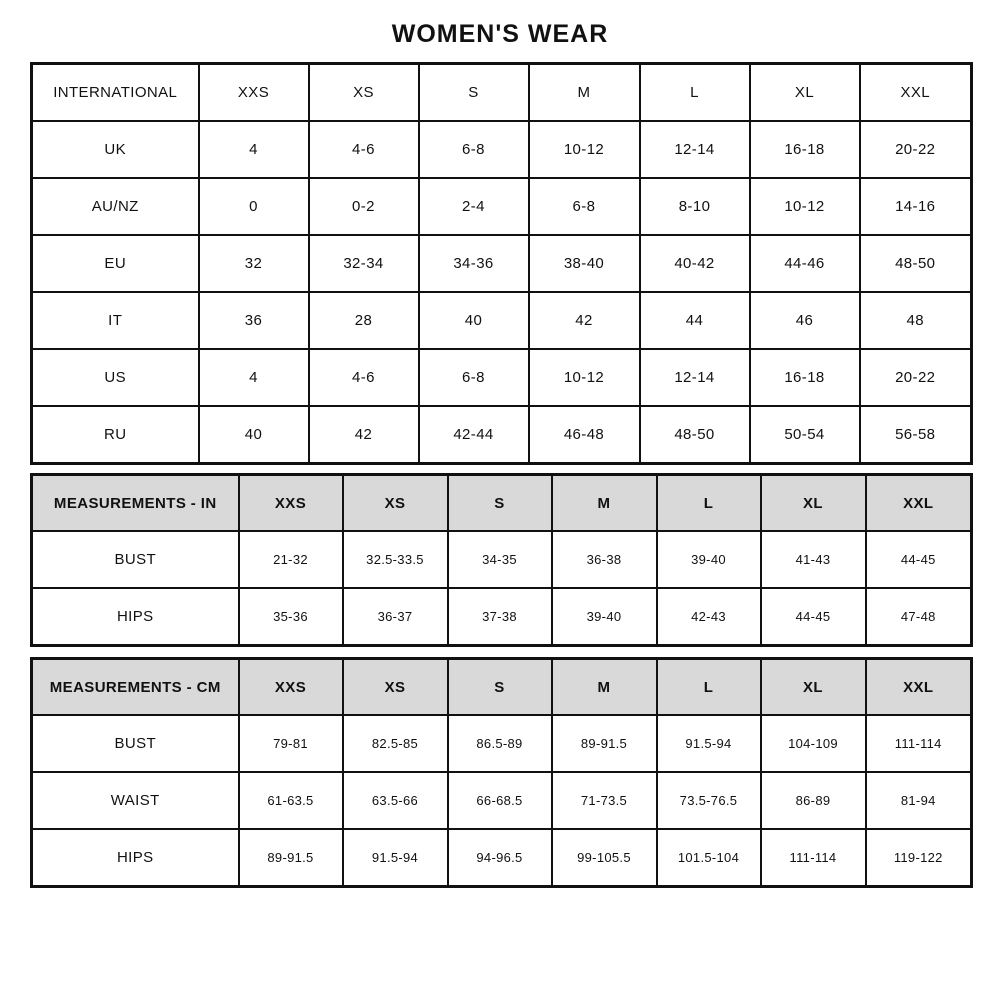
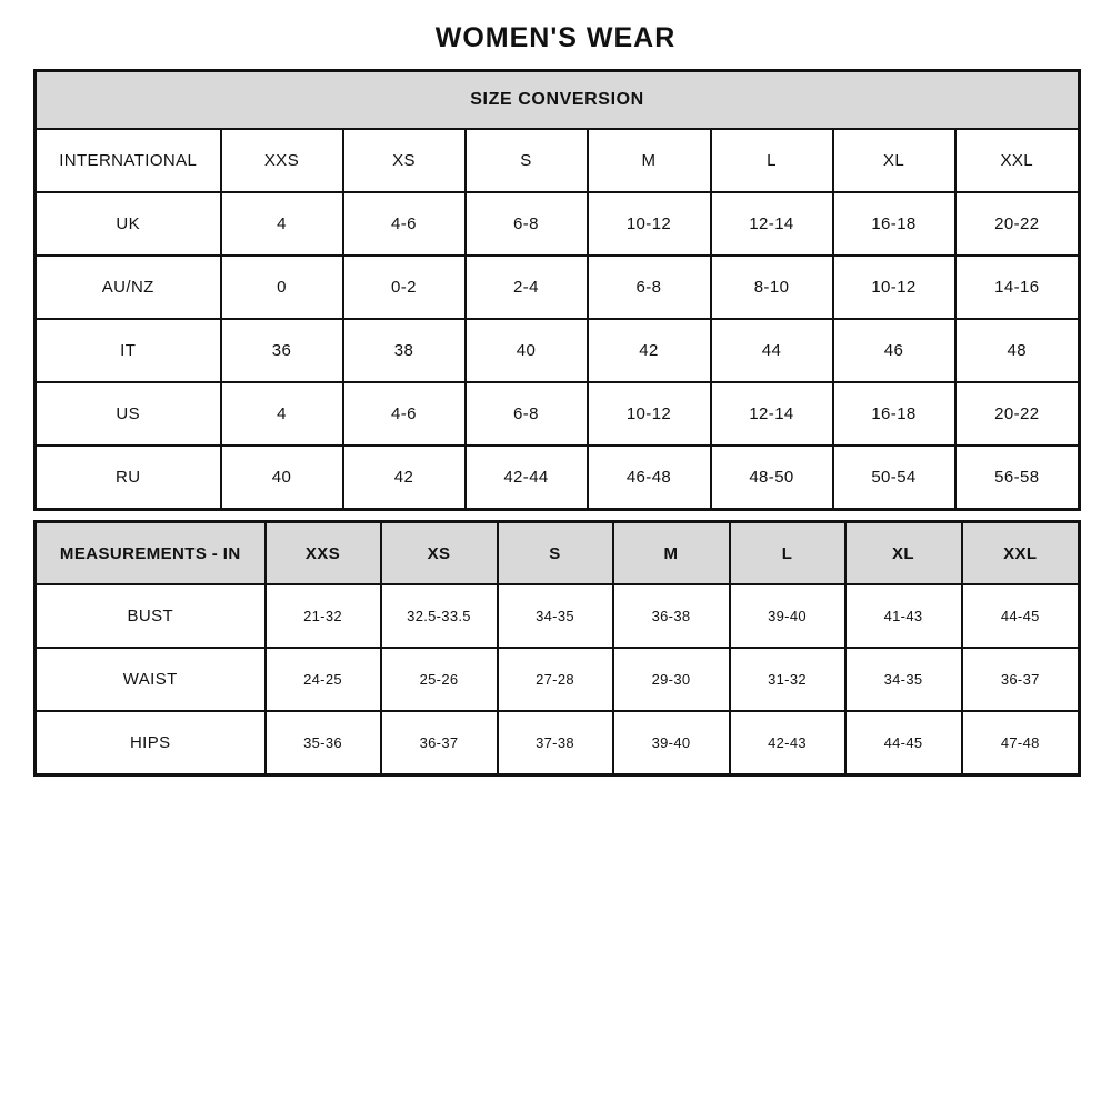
  WOMEN'S WEAR
+ SIZE CONVERSION
  INTERNATIONAL	XXS	XS	S	M	L	XL	XXL
  UK	4	4-6	6-8	10-12	12-14	16-18	20-22
  AU/NZ	0	0-2	2-4	6-8	8-10	10-12	14-16
- EU	32	32-34	34-36	38-40	40-42	44-46	48-50
- IT	36	28	40	42	44	46	48
+ IT	36	38	40	42	44	46	48
  US	4	4-6	6-8	10-12	12-14	16-18	20-22
  RU	40	42	42-44	46-48	48-50	50-54	56-58
  MEASUREMENTS - IN	XXS	XS	S	M	L	XL	XXL
  BUST	21-32	32.5-33.5	34-35	36-38	39-40	41-43	44-45
+ WAIST	24-25	25-26	27-28	29-30	31-32	34-35	36-37
  HIPS	35-36	36-37	37-38	39-40	42-43	44-45	47-48
- MEASUREMENTS - CM	XXS	XS	S	M	L	XL	XXL
- BUST	79-81	82.5-85	86.5-89	89-91.5	91.5-94	104-109	111-114
- WAIST	61-63.5	63.5-66	66-68.5	71-73.5	73.5-76.5	86-89	81-94
- HIPS	89-91.5	91.5-94	94-96.5	99-105.5	101.5-104	111-114	119-122
